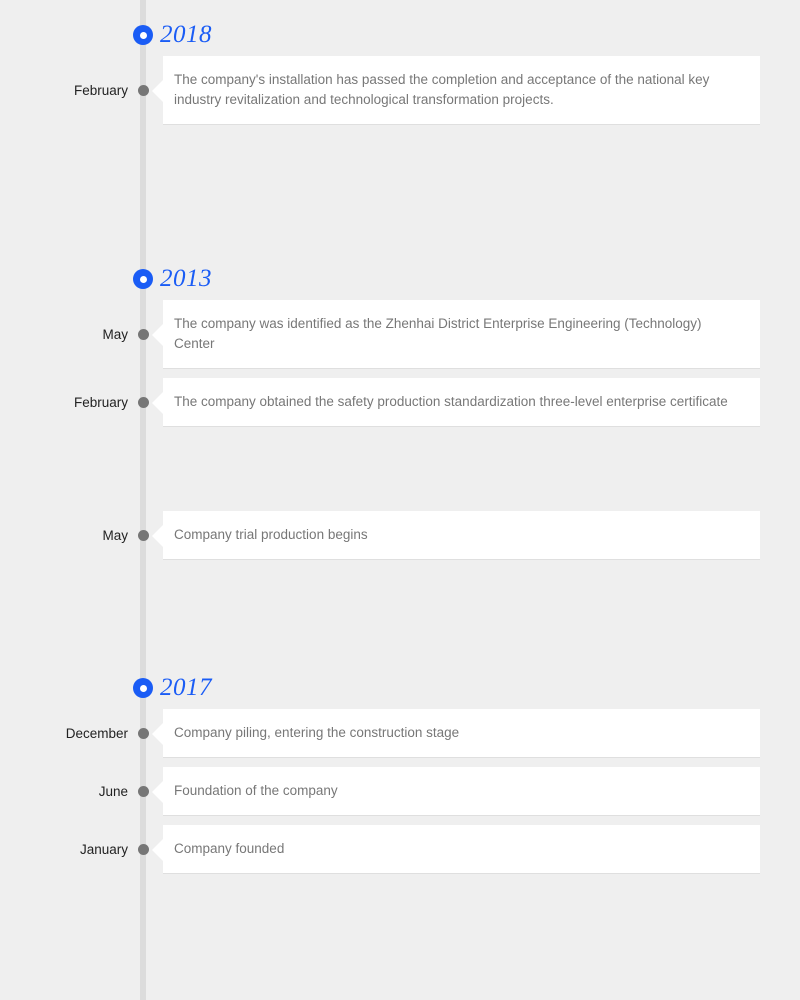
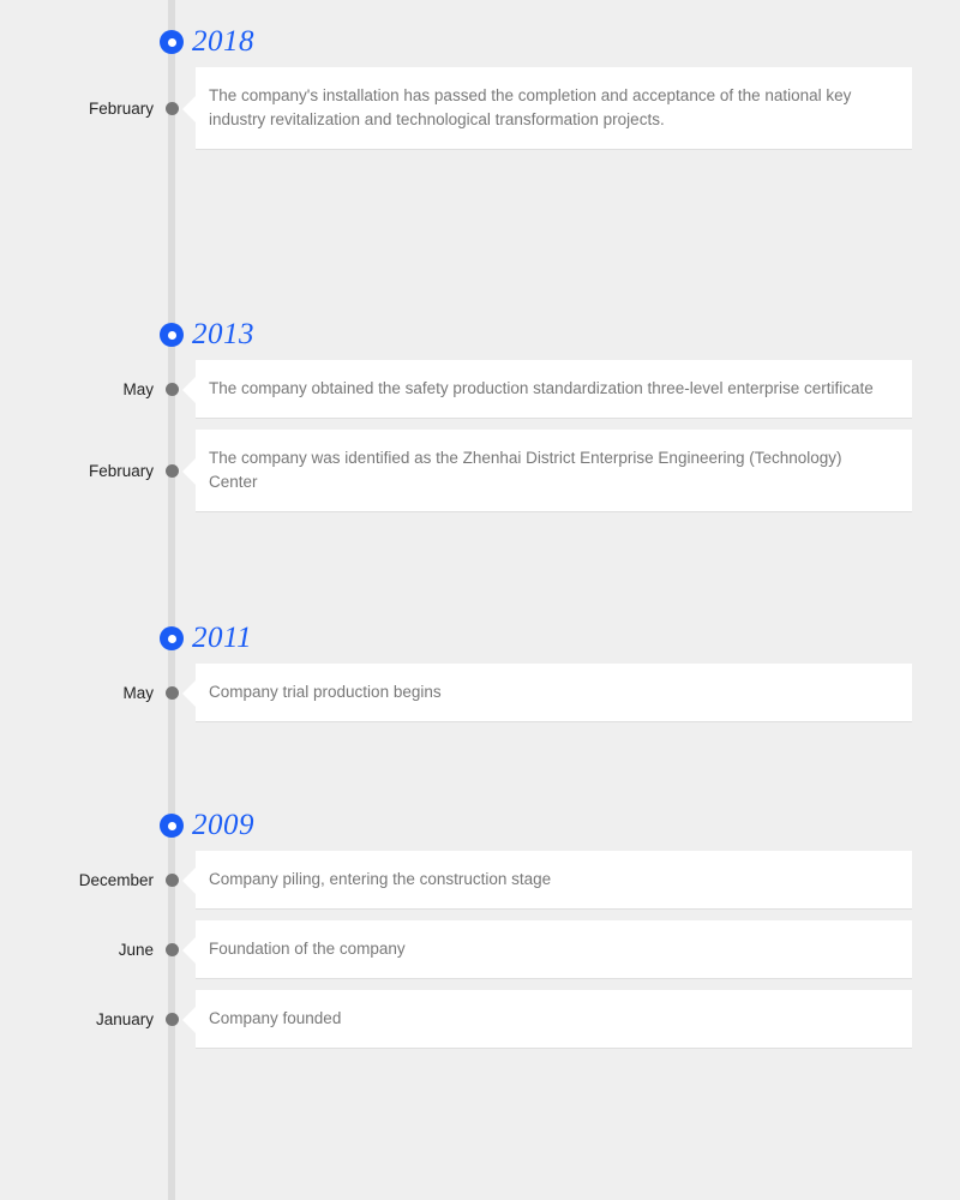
  2018
  February
  The company's installation has passed the completion and acceptance of the national key industry revitalization and technological transformation projects.
  2013
  May
- The company was identified as the Zhenhai District Enterprise Engineering (Technology) Center
+ The company obtained the safety production standardization three-level enterprise certificate
  February
- The company obtained the safety production standardization three-level enterprise certificate
+ The company was identified as the Zhenhai District Enterprise Engineering (Technology) Center
+ 2011
  May
  Company trial production begins
- 2017
+ 2009
  December
  Company piling, entering the construction stage
  June
  Foundation of the company
  January
  Company founded
